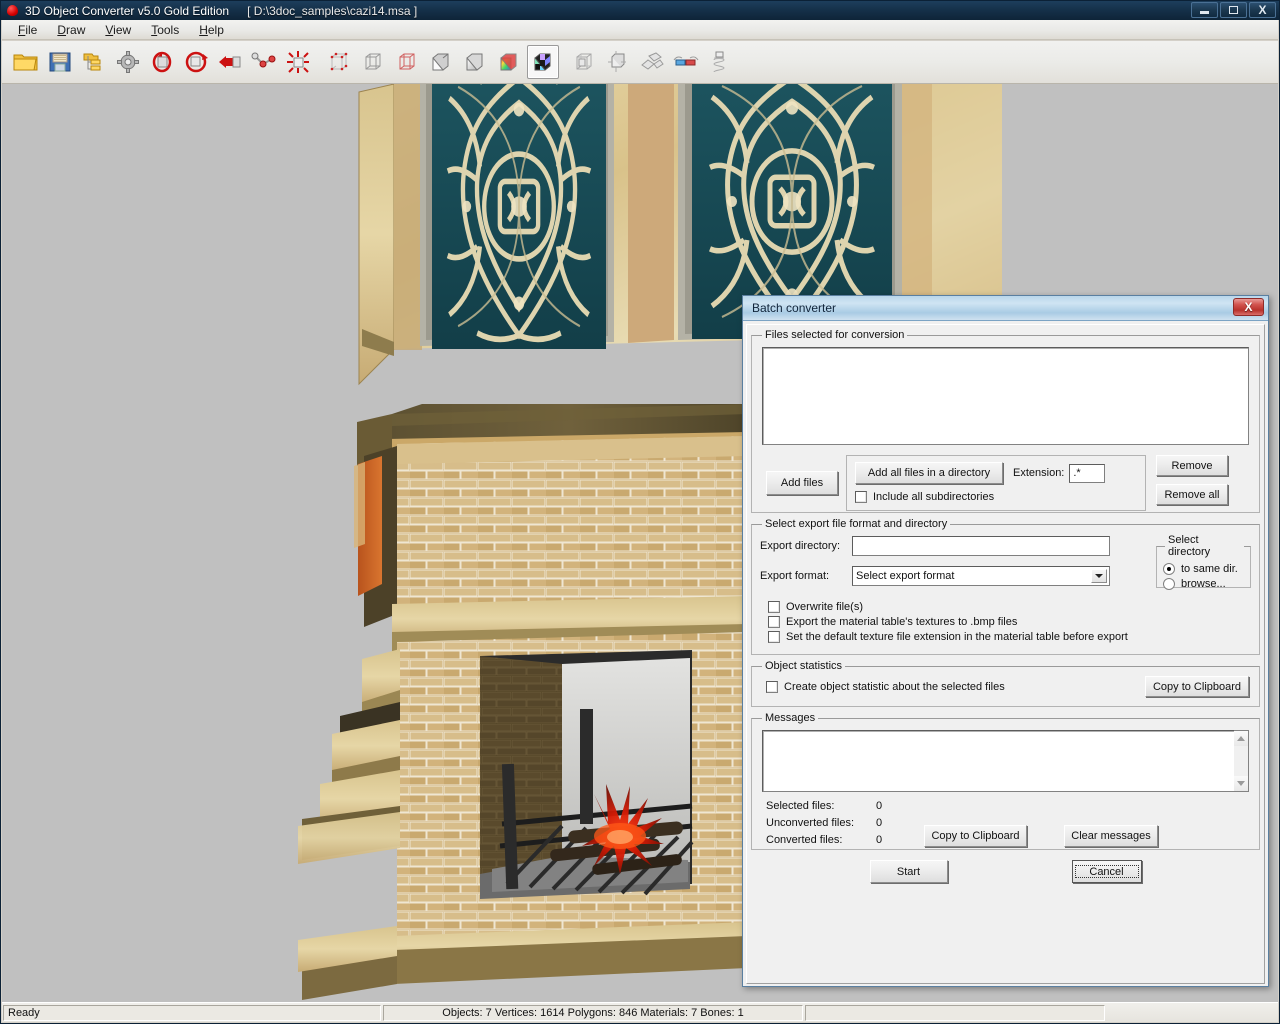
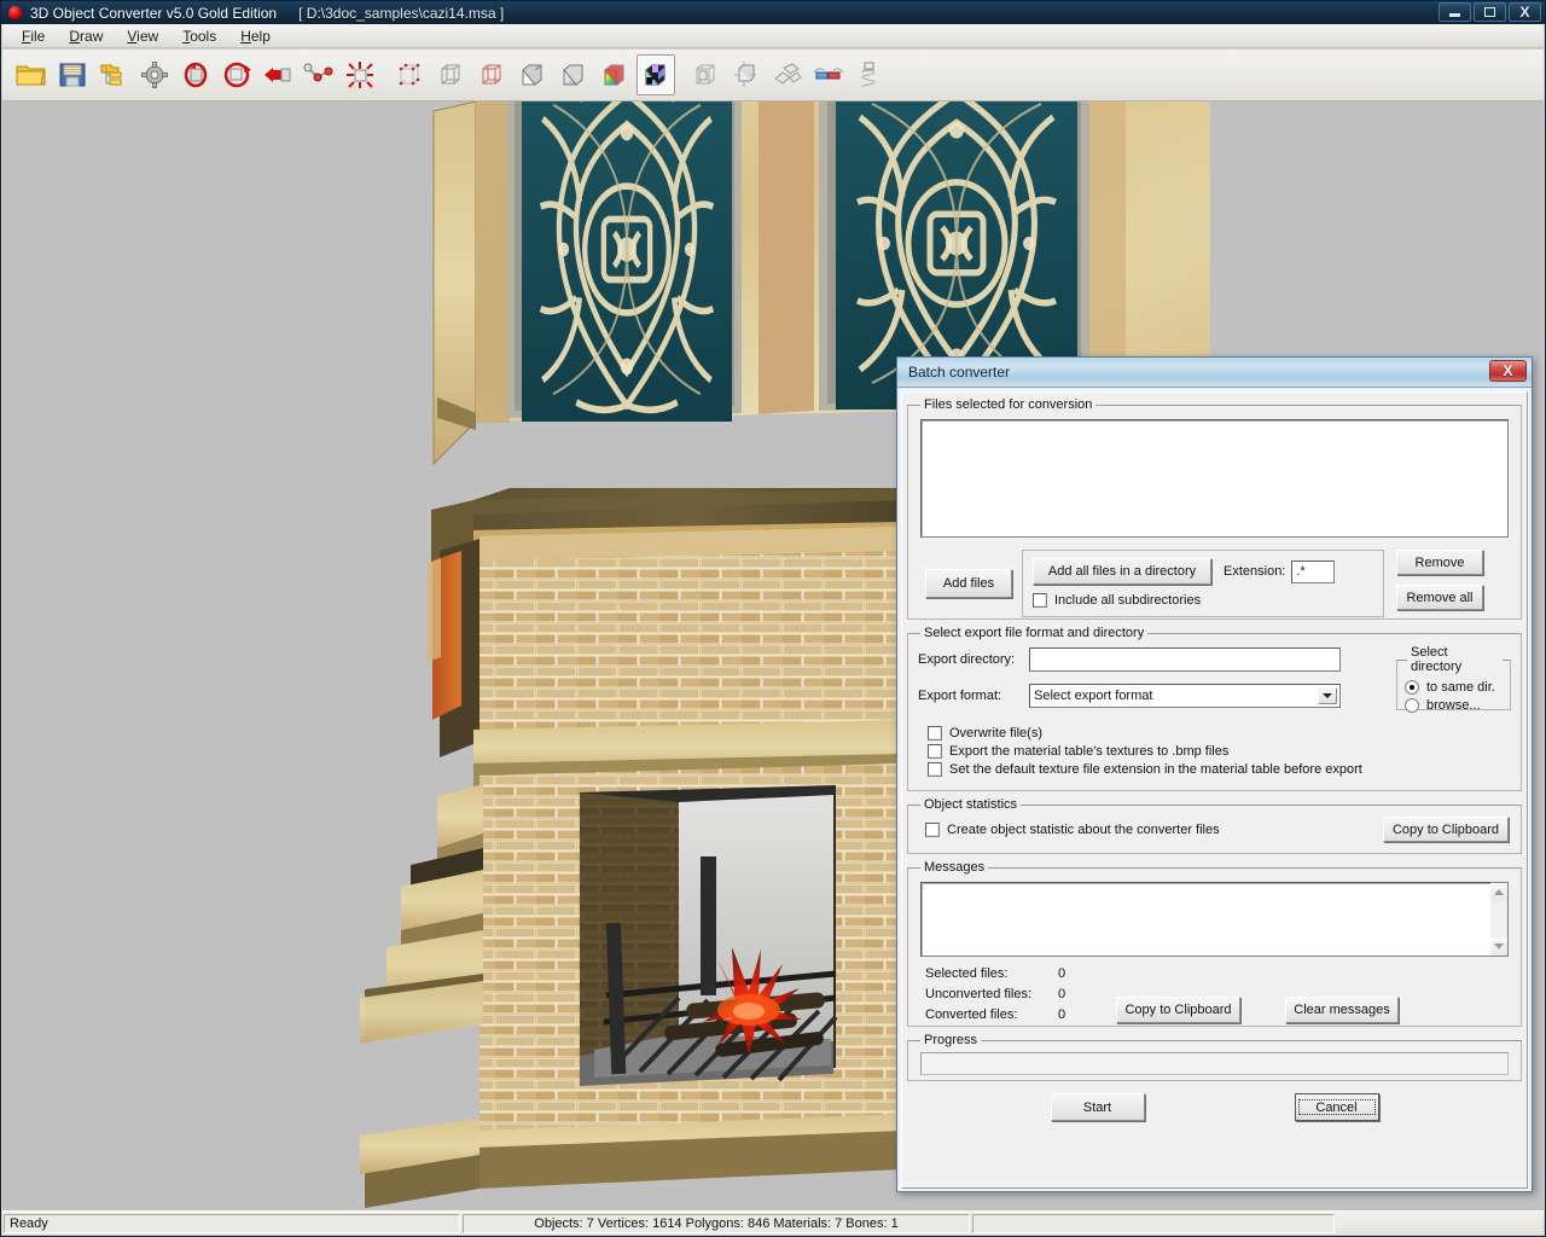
  3D Object Converter v5.0 Gold Edition
  [ D:\3doc_samples\cazi14.msa ]
  X
  File
  Draw
  View
  Tools
  Help
  Ready
  Objects: 7 Vertices: 1614 Polygons: 846 Materials: 7 Bones: 1
  Batch converter
  X
  Files selected for conversion
  Add files
  Add all files in a directory
  Extension:
  .*
  Include all subdirectories
  Remove
  Remove all
  Select export file format and directory
  Export directory:
  Export format:
  Select export format
  Select directory
  to same dir.
  browse...
  Overwrite file(s)
  Export the material table's textures to .bmp files
  Set the default texture file extension in the material table before export
  Object statistics
- Create object statistic about the selected files
+ Create object statistic about the converter files
  Copy to Clipboard
  Messages
  Selected files:
  0
  Unconverted files:
  0
  Converted files:
  0
  Copy to Clipboard
  Clear messages
+ Progress
  Start
  Cancel
